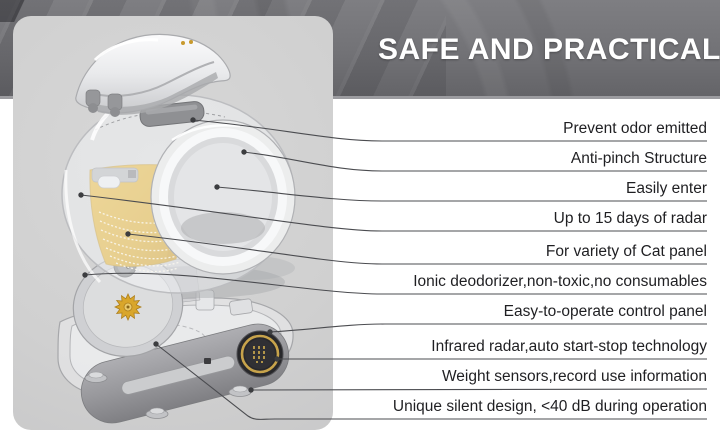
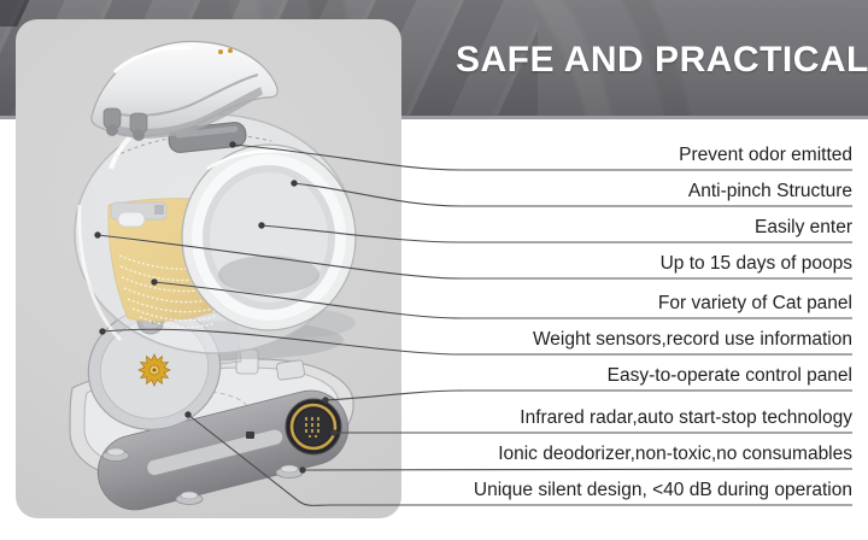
  SAFE AND PRACTICA
  Prevent odor emitted
  Anti-pinch Structure
  Easily enter
- Up to 15 days of radar
+ Up to 15 days of poops
  For variety of Cat panel
- Ionic deodorizer,non-toxic,no consumables
+ Weight sensors,record use information
  Easy-to-operate control panel
  Infrared radar,auto start-stop technology
- Weight sensors,record use information
+ Ionic deodorizer,non-toxic,no consumables
  Unique silent design, <40 dB during operation
